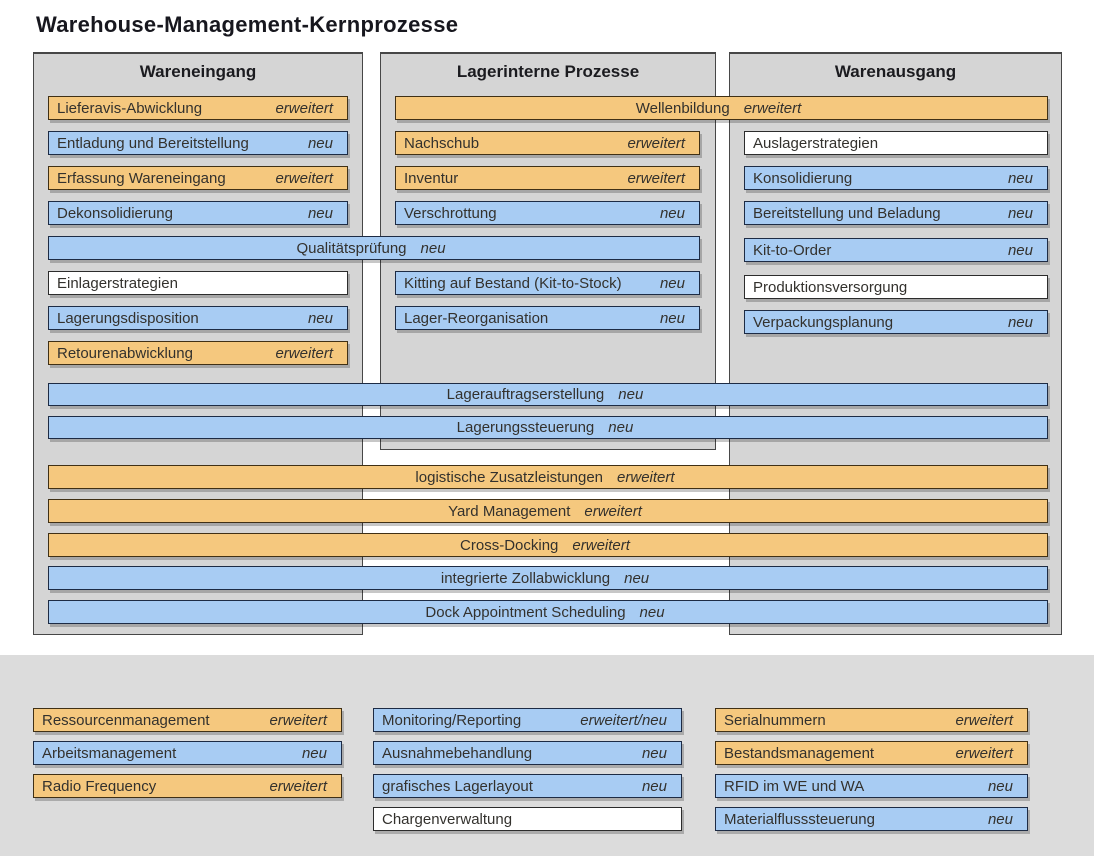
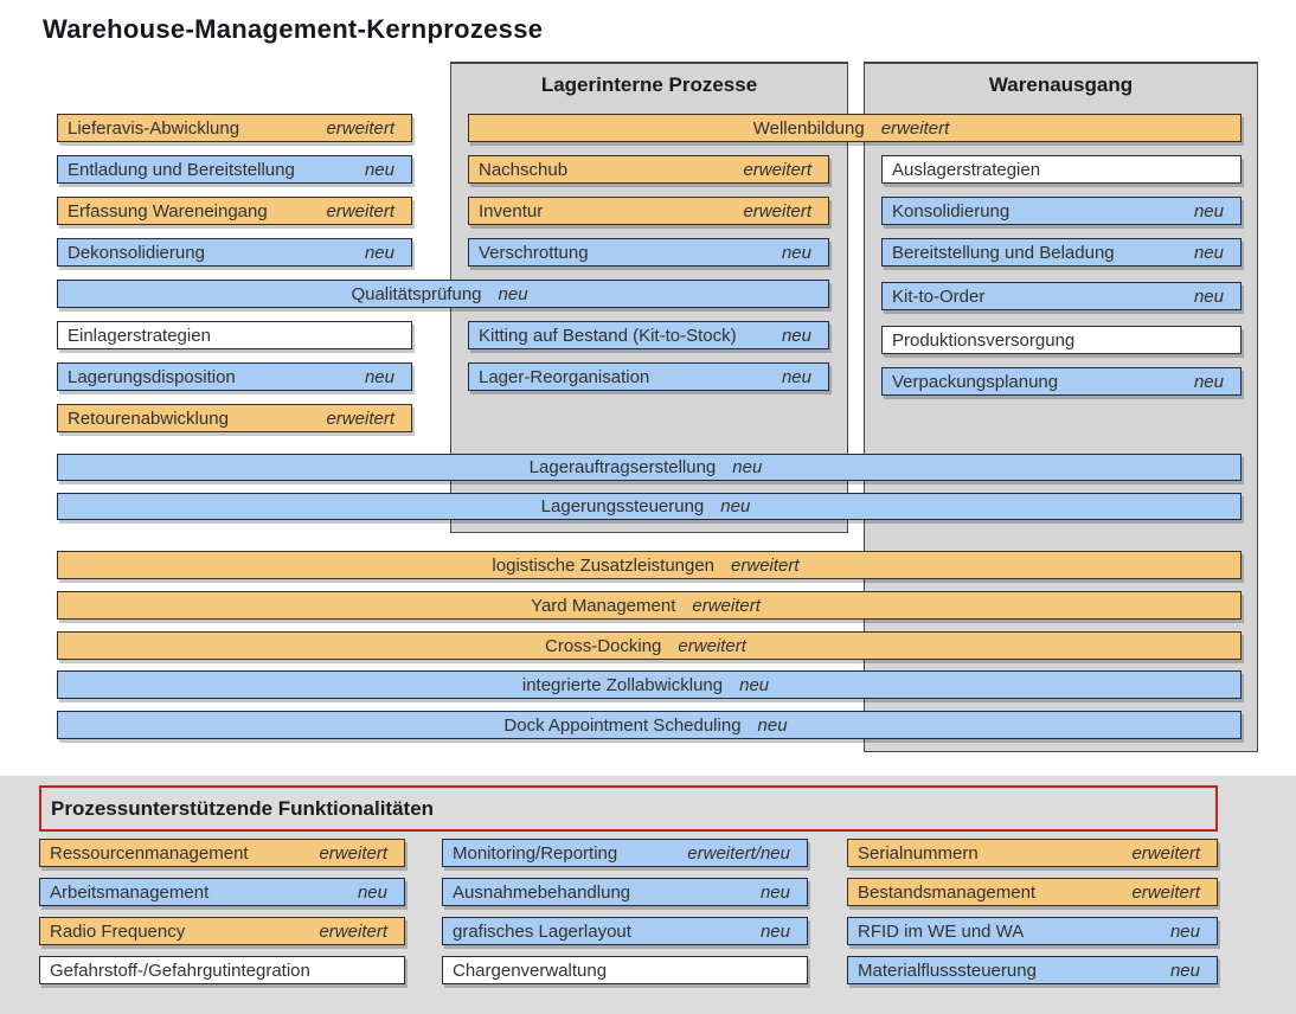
  Warehouse-Management-Kernprozesse
- Wareneingang
  Lagerinterne Prozesse
  Warenausgang
  Lieferavis-Abwicklung
  erweitert
  Entladung und Bereitstellung
  neu
  Erfassung Wareneingang
  erweitert
  Dekonsolidierung
  neu
  Einlagerstrategien
  Lagerungsdisposition
  neu
  Retourenabwicklung
  erweitert
  Nachschub
  erweitert
  Inventur
  erweitert
  Verschrottung
  neu
  Kitting auf Bestand (Kit-to-Stock)
  neu
  Lager-Reorganisation
  neu
  Auslagerstrategien
  Konsolidierung
  neu
  Bereitstellung und Beladung
  neu
  Kit-to-Order
  neu
  Produktionsversorgung
  Verpackungsplanung
  neu
  Wellenbildung
  erweitert
  Qualitätsprüfung
  neu
  Lagerauftragserstellung
  neu
  Lagerungssteuerung
  neu
  logistische Zusatzleistungen
  erweitert
  Yard Management
  erweitert
  Cross-Docking
  erweitert
  integrierte Zollabwicklung
  neu
  Dock Appointment Scheduling
  neu
+ Prozessunterstützende Funktionalitäten
  Ressourcenmanagement
  erweitert
  Arbeitsmanagement
  neu
  Radio Frequency
  erweitert
+ Gefahrstoff-/Gefahrgutintegration
  Monitoring/Reporting
  erweitert/neu
  Ausnahmebehandlung
  neu
  grafisches Lagerlayout
  neu
  Chargenverwaltung
  Serialnummern
  erweitert
  Bestandsmanagement
  erweitert
  RFID im WE und WA
  neu
  Materialflusssteuerung
  neu
